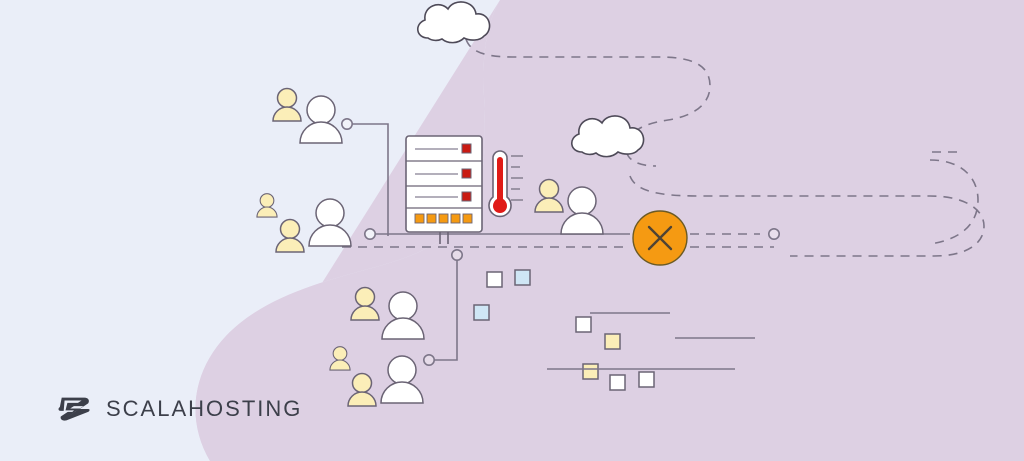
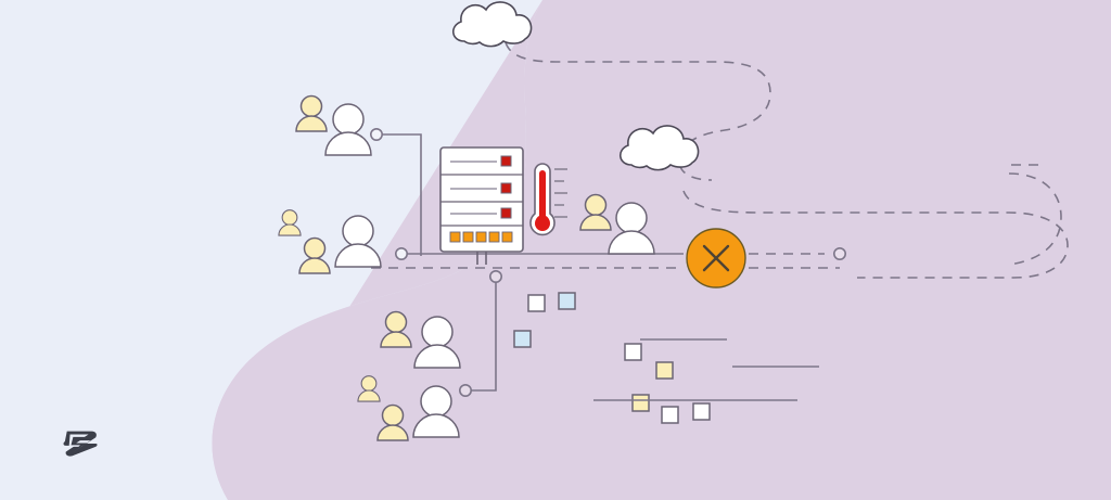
- SCALAHOSTING
